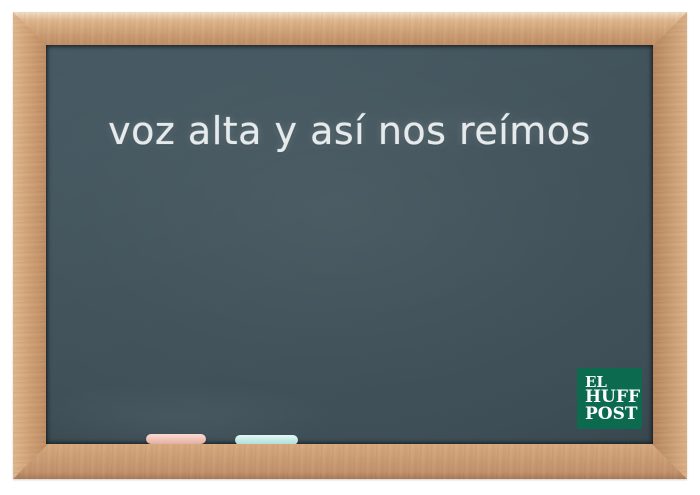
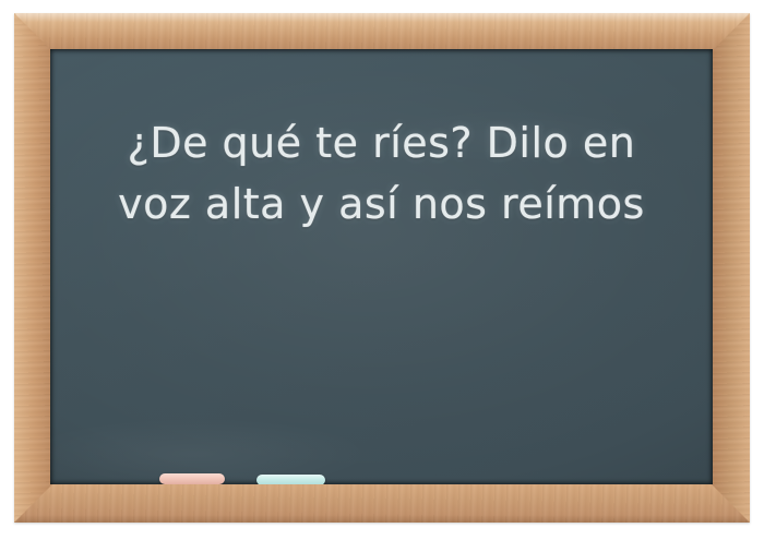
+ ¿De qué te ríes? Dilo en
  voz alta y así nos reímos
- EL
- HUFF
- POST
